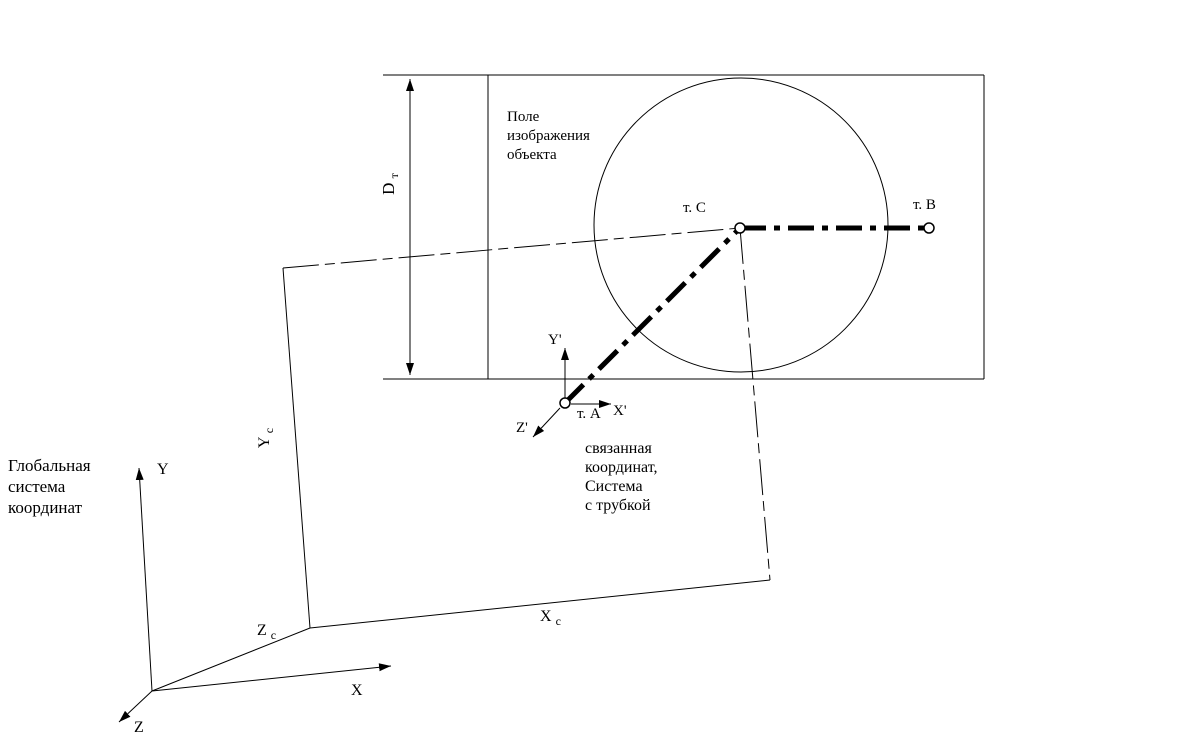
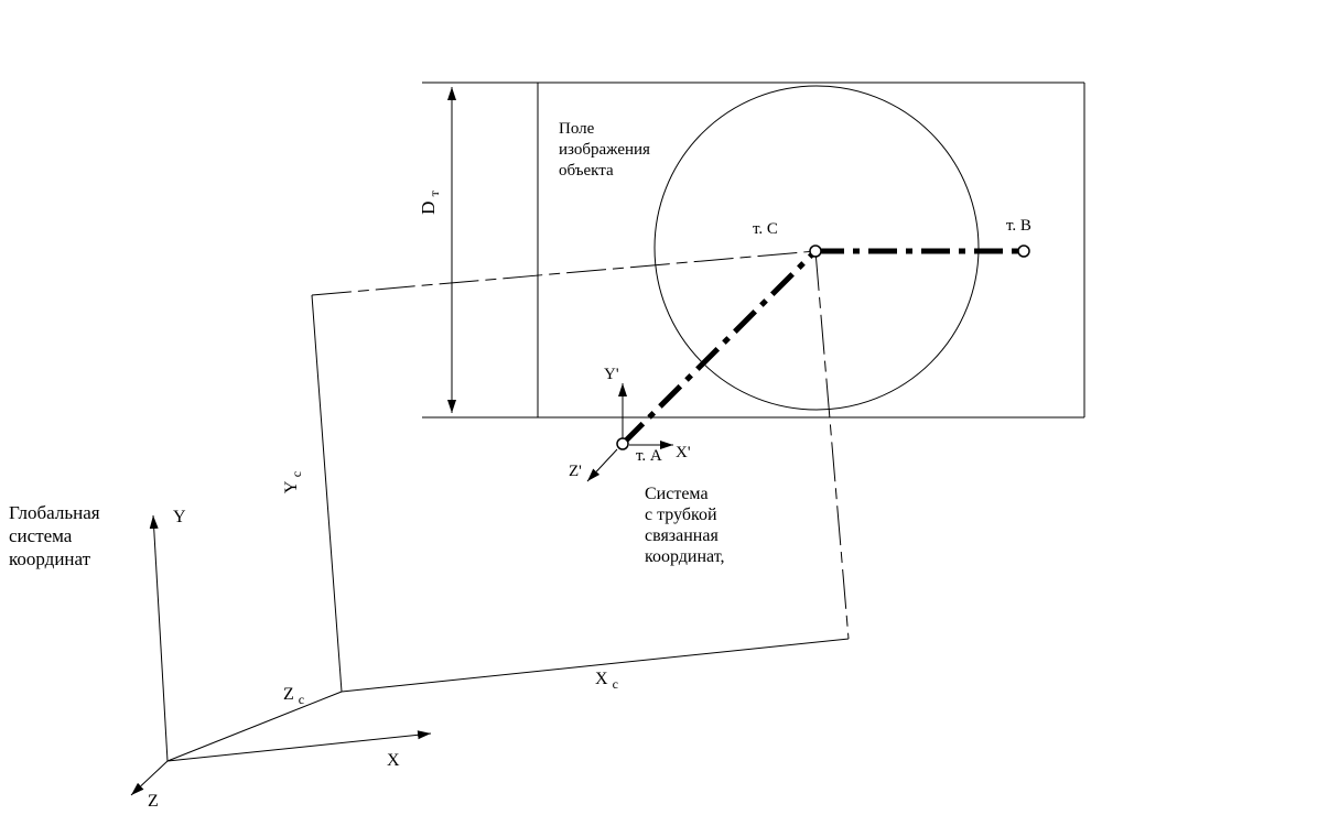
  Поле
  изображения
  объекта
  X c
  Z c
  т. С
  т. В
  т. А
  Y'
  X'
  Z'
- связанная
+ Система
- координат,
+ с трубкой
- Система
+ связанная
- с трубкой
+ координат,
  Y
  X
  Z
  Глобальная
  система
  координат
